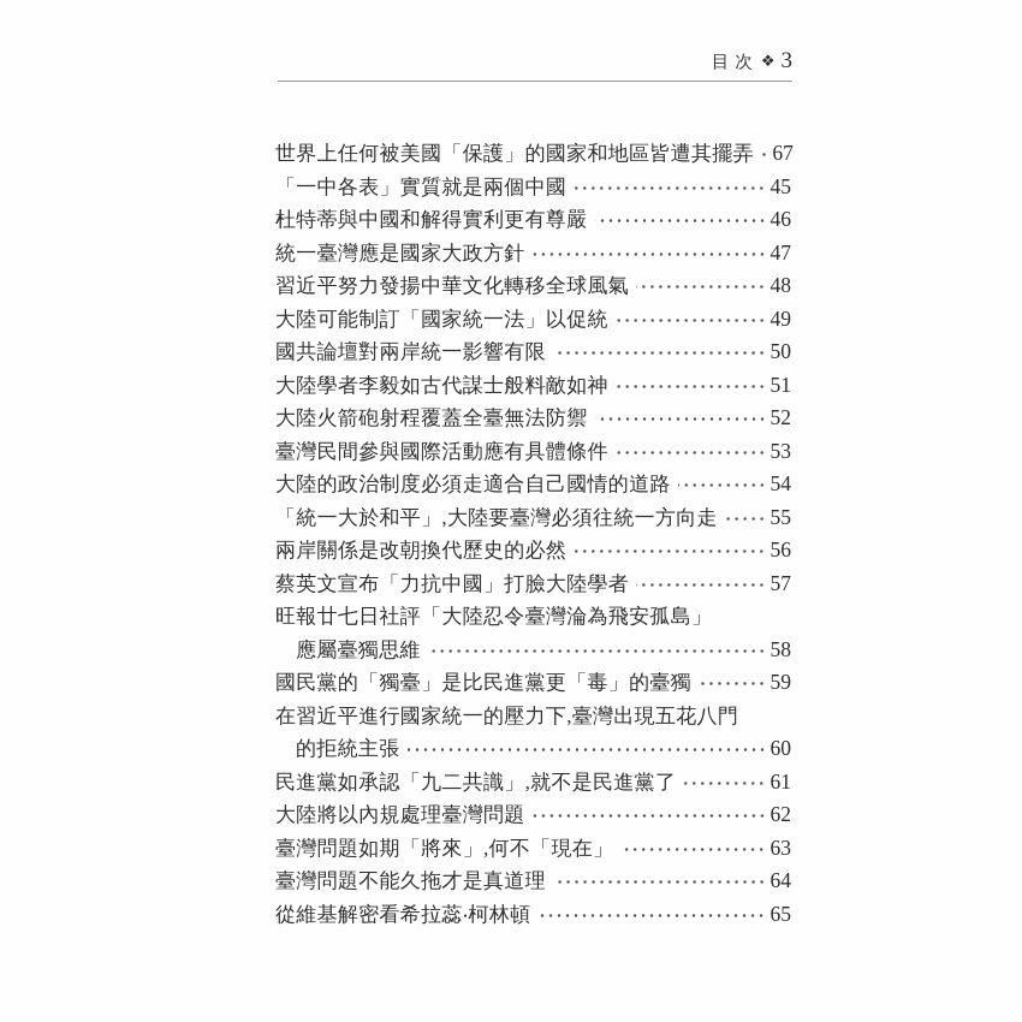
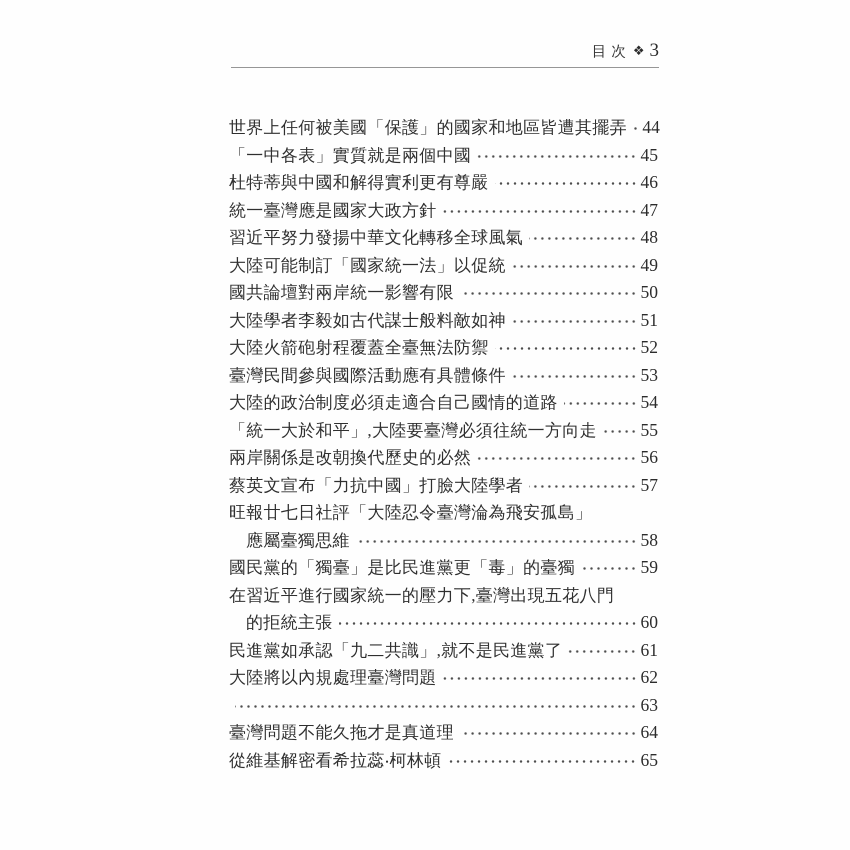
  目次 ❖ 3
  世界上任何被美國「保護」的國家和地區皆遭其擺弄
- 67
+ 44
  「一中各表」實質就是兩個中國
  45
  杜特蒂與中國和解得實利更有尊嚴
  46
  統一臺灣應是國家大政方針
  47
  習近平努力發揚中華文化轉移全球風氣
  48
  大陸可能制訂「國家統一法」以促統
  49
  國共論壇對兩岸統一影響有限
  50
  大陸學者李毅如古代謀士般料敵如神
  51
  大陸火箭砲射程覆蓋全臺無法防禦
  52
  臺灣民間參與國際活動應有具體條件
  53
  大陸的政治制度必須走適合自己國情的道路
  54
  「統一大於和平」,大陸要臺灣必須往統一方向走
  55
  兩岸關係是改朝換代歷史的必然
  56
  蔡英文宣布「力抗中國」打臉大陸學者
  57
  旺報廿七日社評「大陸忍令臺灣淪為飛安孤島」
  應屬臺獨思維
  58
  國民黨的「獨臺」是比民進黨更「毒」的臺獨
  59
  在習近平進行國家統一的壓力下,臺灣出現五花八門
  的拒統主張
  60
  民進黨如承認「九二共識」,就不是民進黨了
  61
  大陸將以內規處理臺灣問題
  62
- 臺灣問題如期「將來」,何不「現在」
  63
  臺灣問題不能久拖才是真道理
  64
  從維基解密看希拉蕊‧柯林頓
  65
